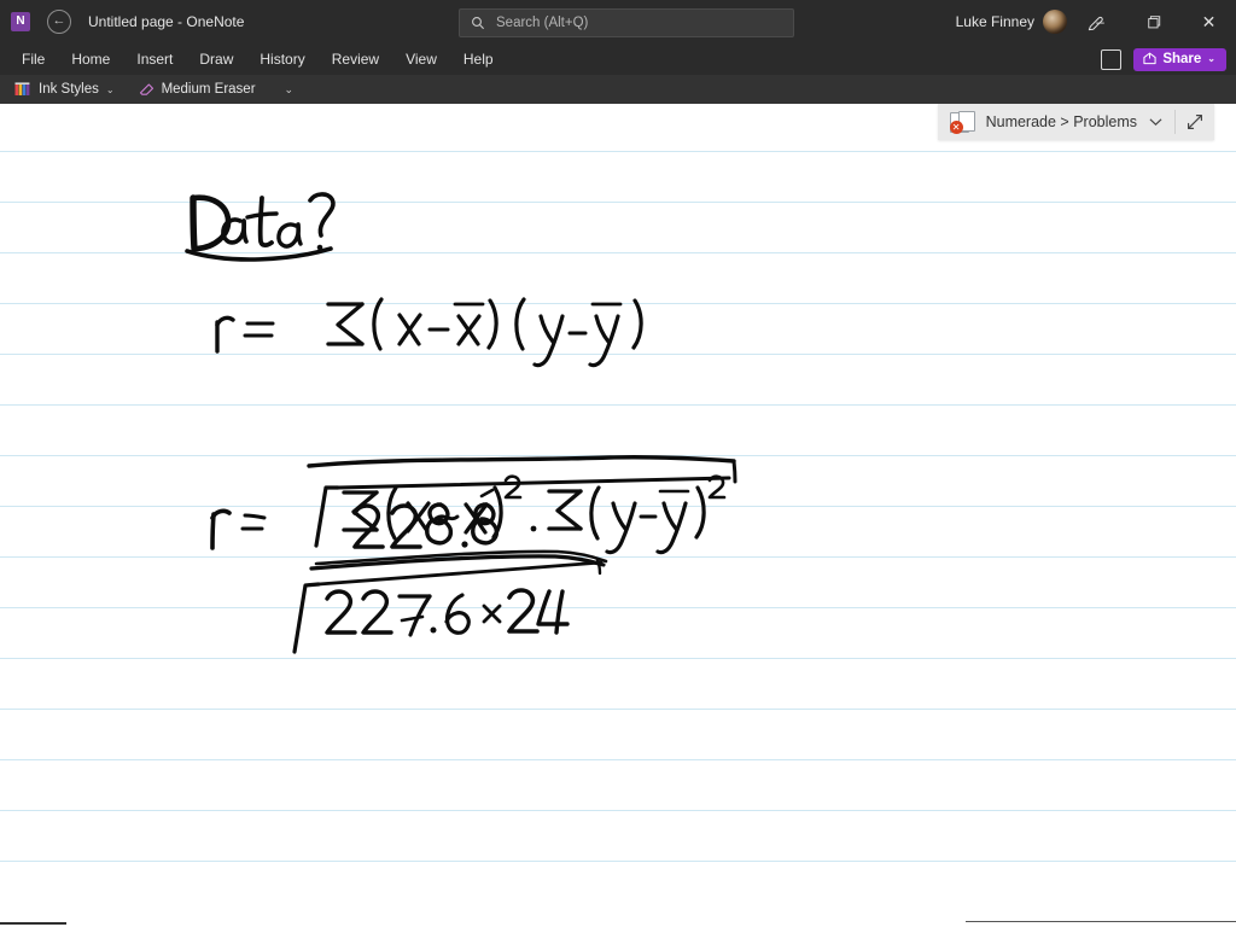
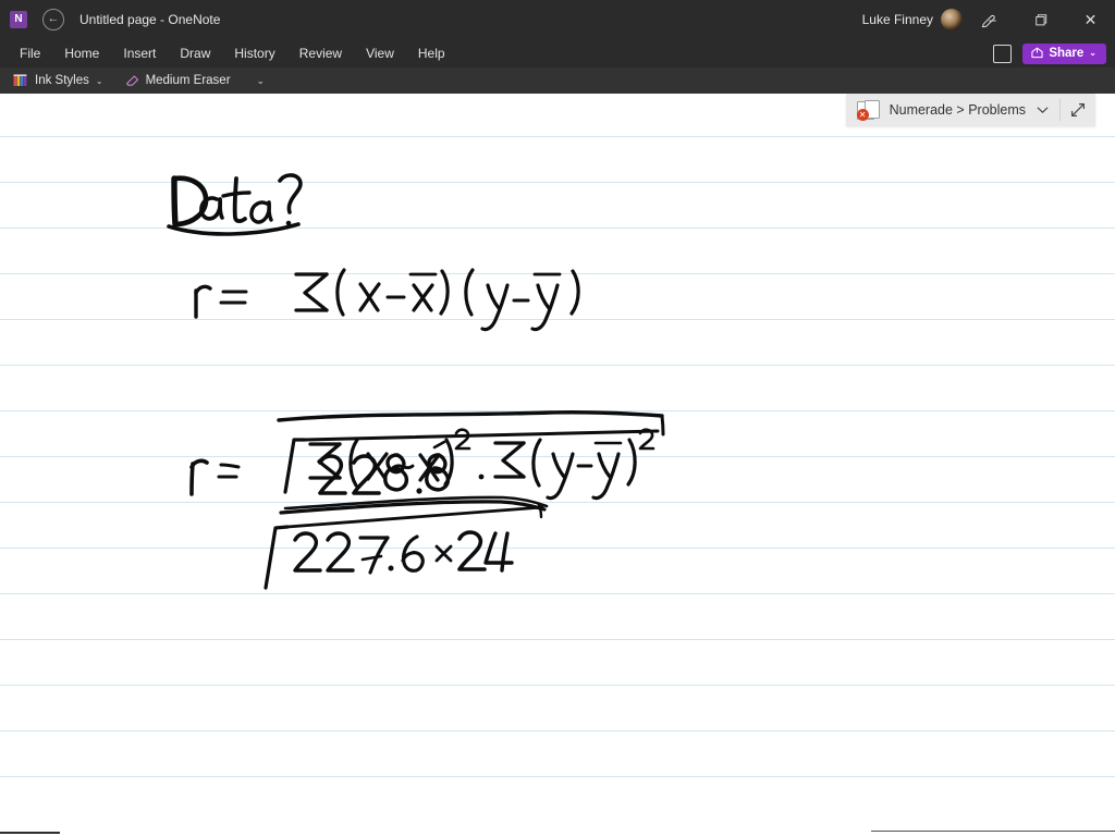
  N
  ←
  Untitled page - OneNote
- Search (Alt+Q)
  Luke Finney
  –
  ✕
  File
  Home
  Insert
  Draw
  History
  Review
  View
  Help
  Share
  ⌄
  Ink Styles
  ⌄
  Medium Eraser
  ⌄
  ✕
  Numerade > Problems
